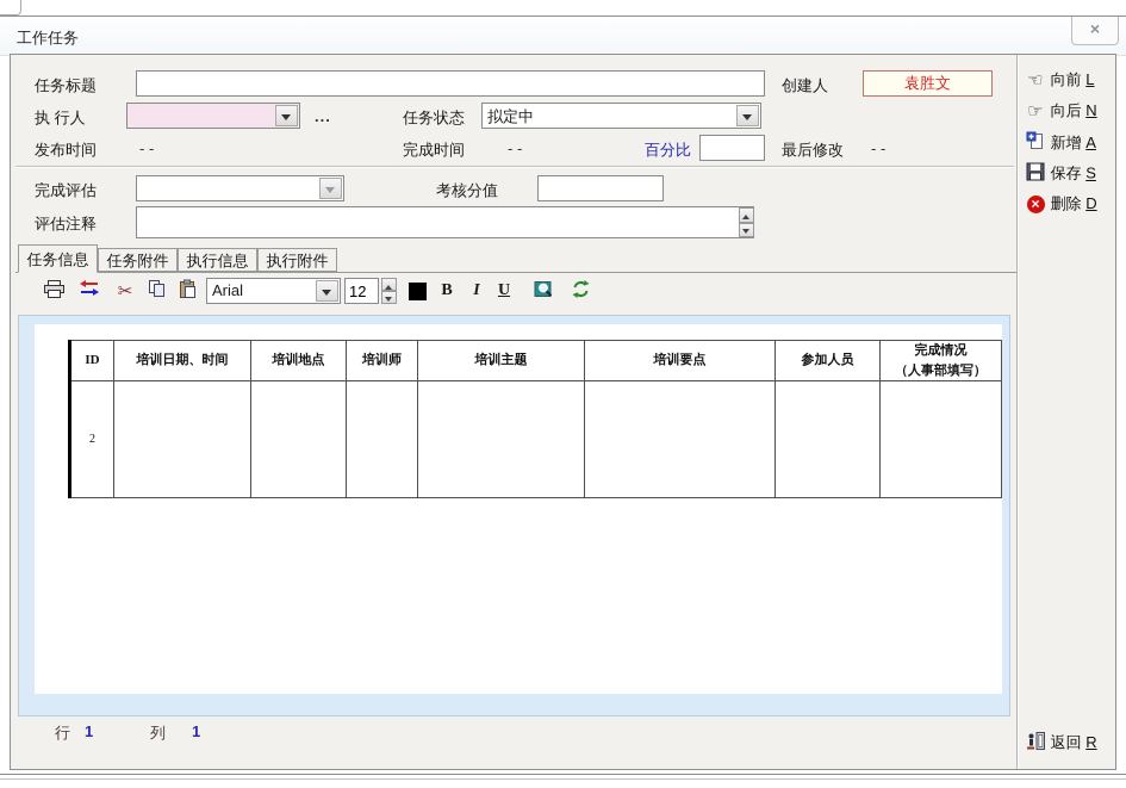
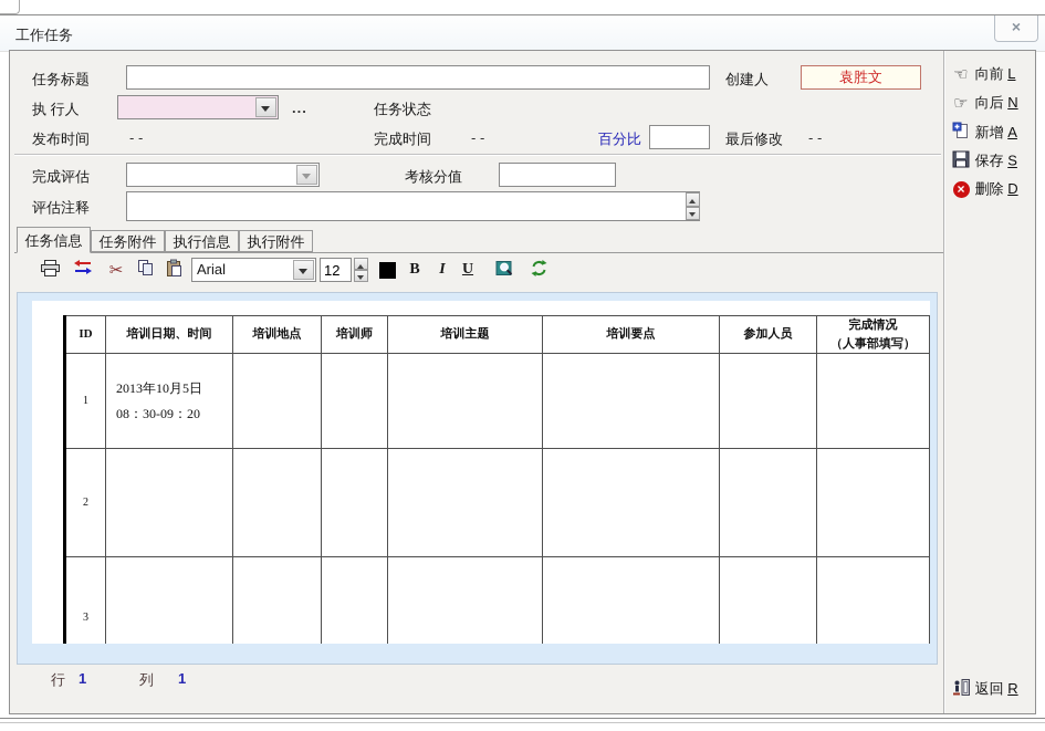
  工作任务
  ×
  任务标题
  创建人
  袁胜文
  执 行人
  ...
  任务状态
- 拟定中
  发布时间
  - -
  完成时间
  - -
  百分比
  最后修改
  - -
  完成评估
  考核分值
  评估注释
  任务信息
  任务附件
  执行信息
  执行附件
  ✂
  Arial
  12
  B
  I
  U
  ID	培训日期、时间	培训地点	培训师	培训主题	培训要点	参加人员	完成情况（人事部填写）
+ 1	2013年10月5日08：30-09：20
  2
+ 3
  行
  1
  列
  1
  ☜ 向前 L
  ☞ 向后 N
  新增 A
  保存 S
  × 删除 D
  返回 R
